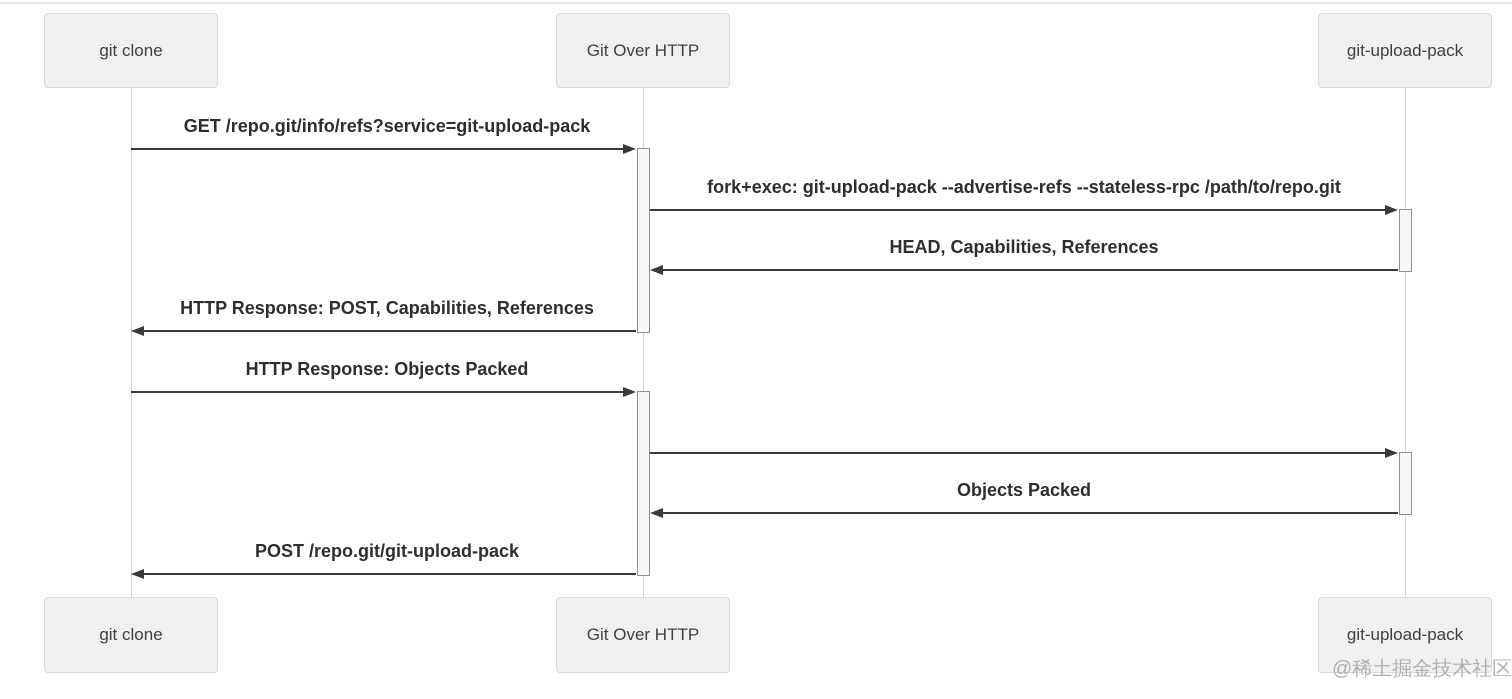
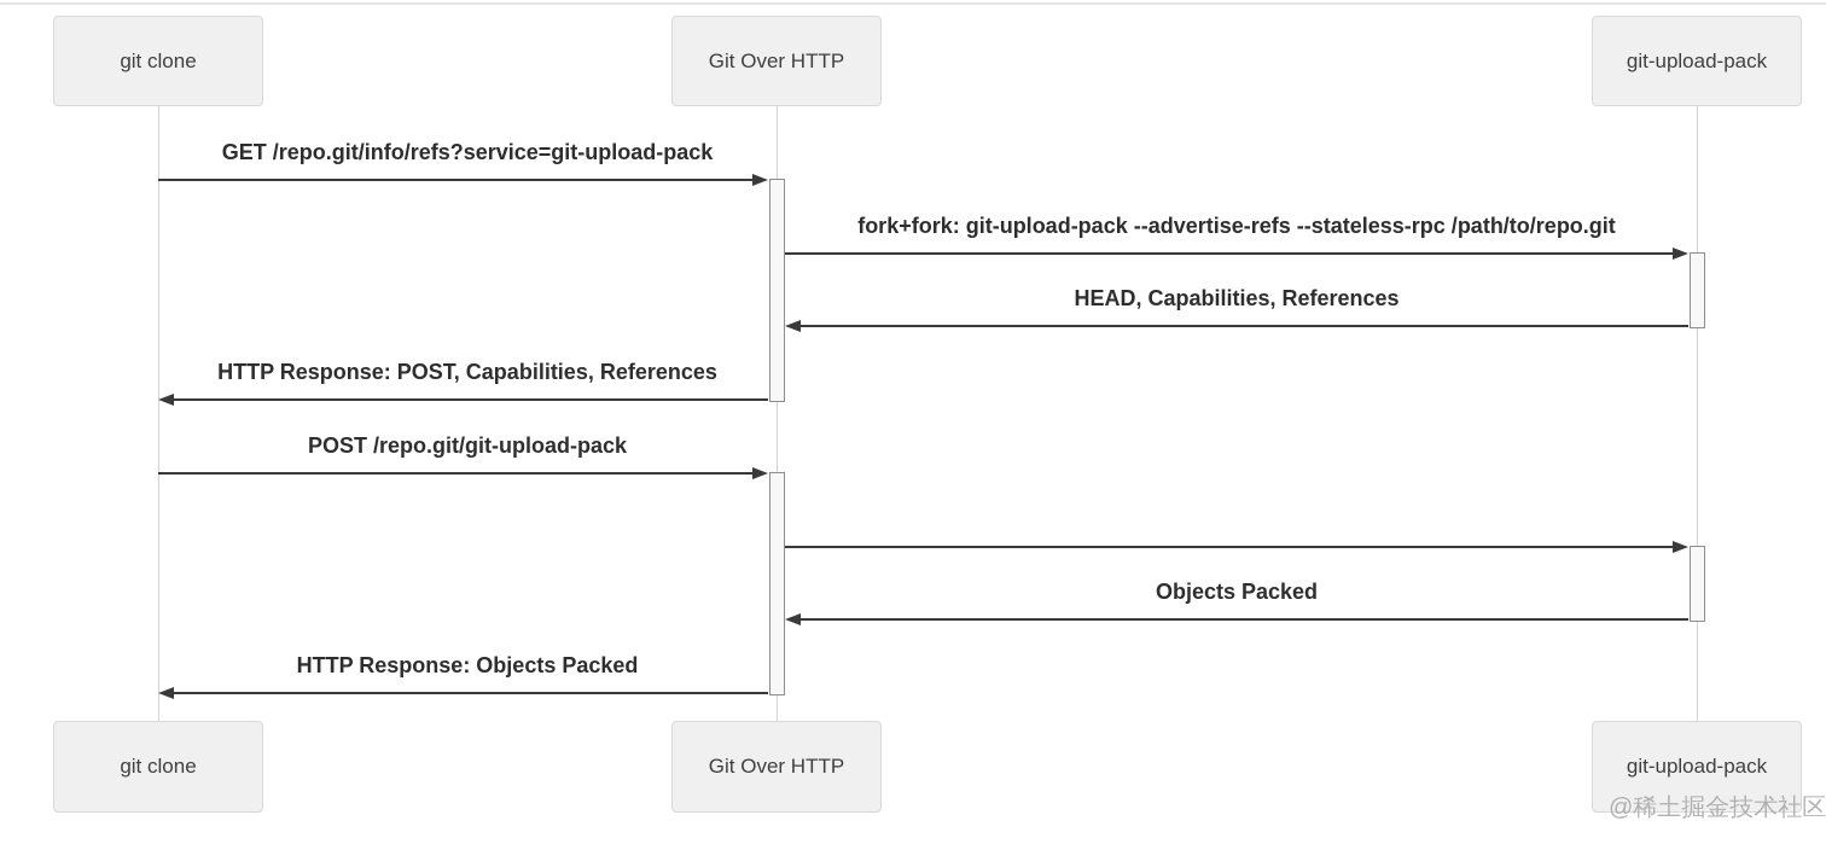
  GET /repo.git/info/refs?service=git-upload-pack
- fork+exec: git-upload-pack --advertise-refs --stateless-rpc /path/to/repo.git
+ fork+fork: git-upload-pack --advertise-refs --stateless-rpc /path/to/repo.git
  HEAD, Capabilities, References
  HTTP Response: POST, Capabilities, References
- HTTP Response: Objects Packed
+ POST /repo.git/git-upload-pack
  Objects Packed
- POST /repo.git/git-upload-pack
+ HTTP Response: Objects Packed
  git clone
  git clone
  Git Over HTTP
  Git Over HTTP
  git-upload-pack
  git-upload-pack
  @稀土掘金技术社区
